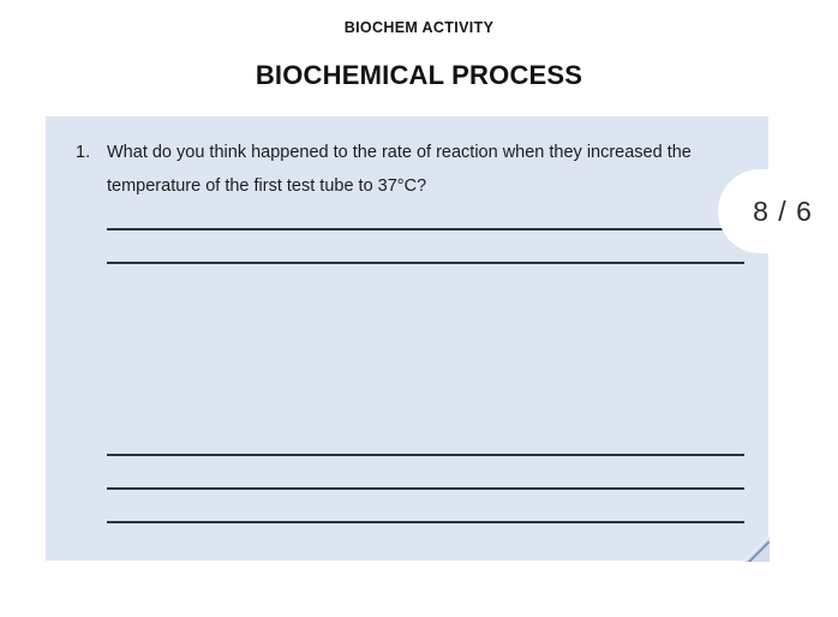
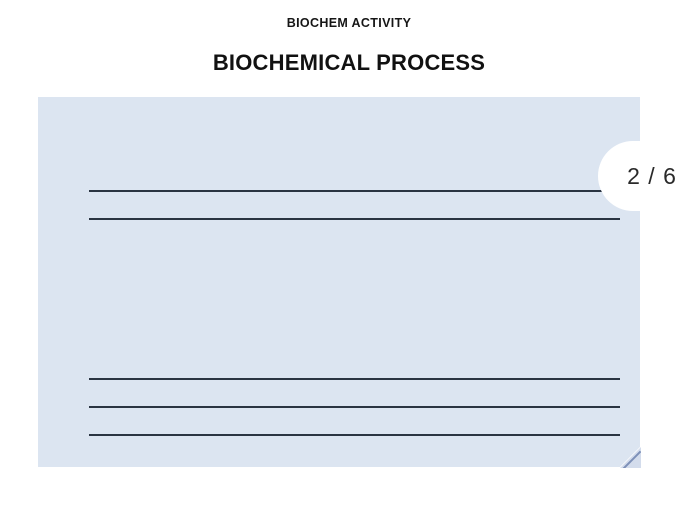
  BIOCHEM ACTIVITY
  BIOCHEMICAL PROCESS
- 1.
- What do you think happened to the rate of reaction when they increased the temperature of the first test tube to 37°C?
- 8 / 6
+ 2 / 6
